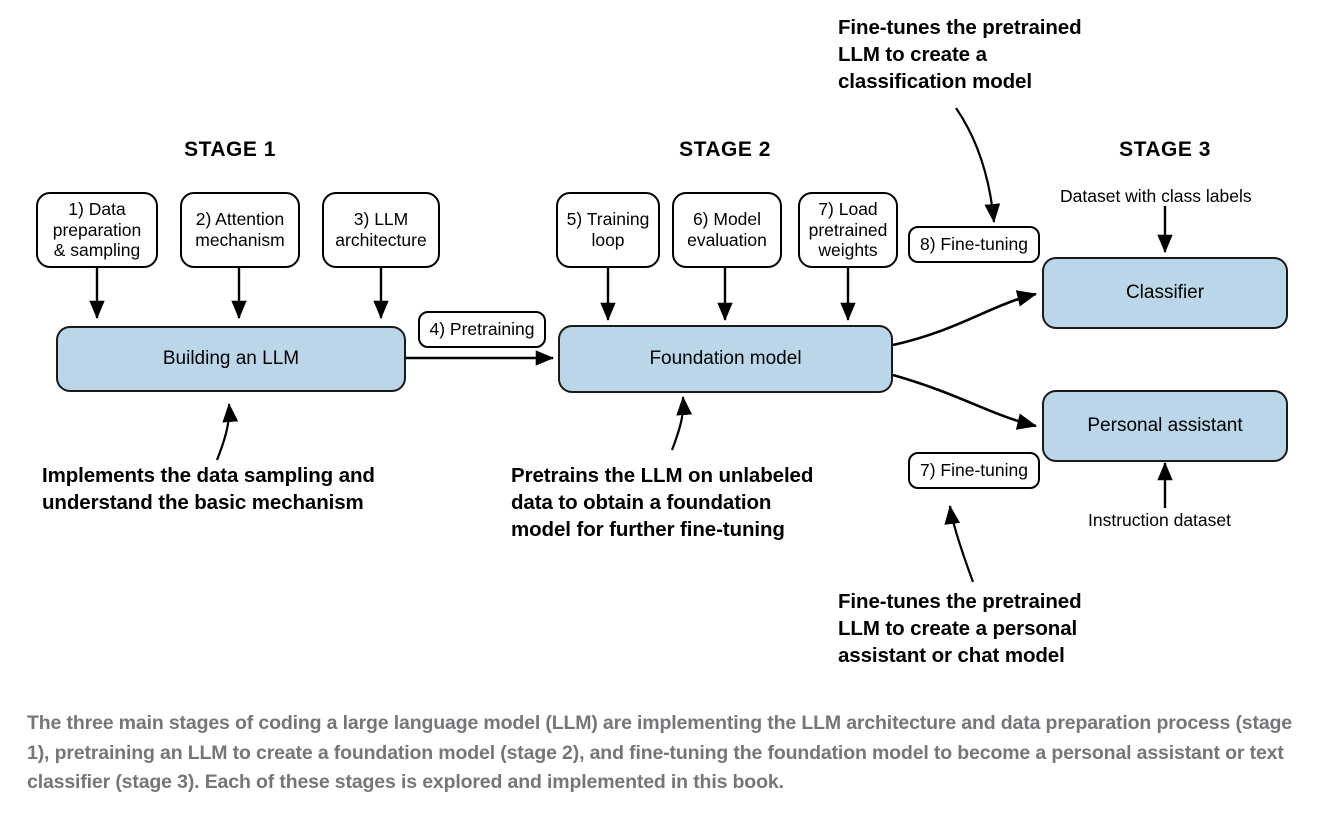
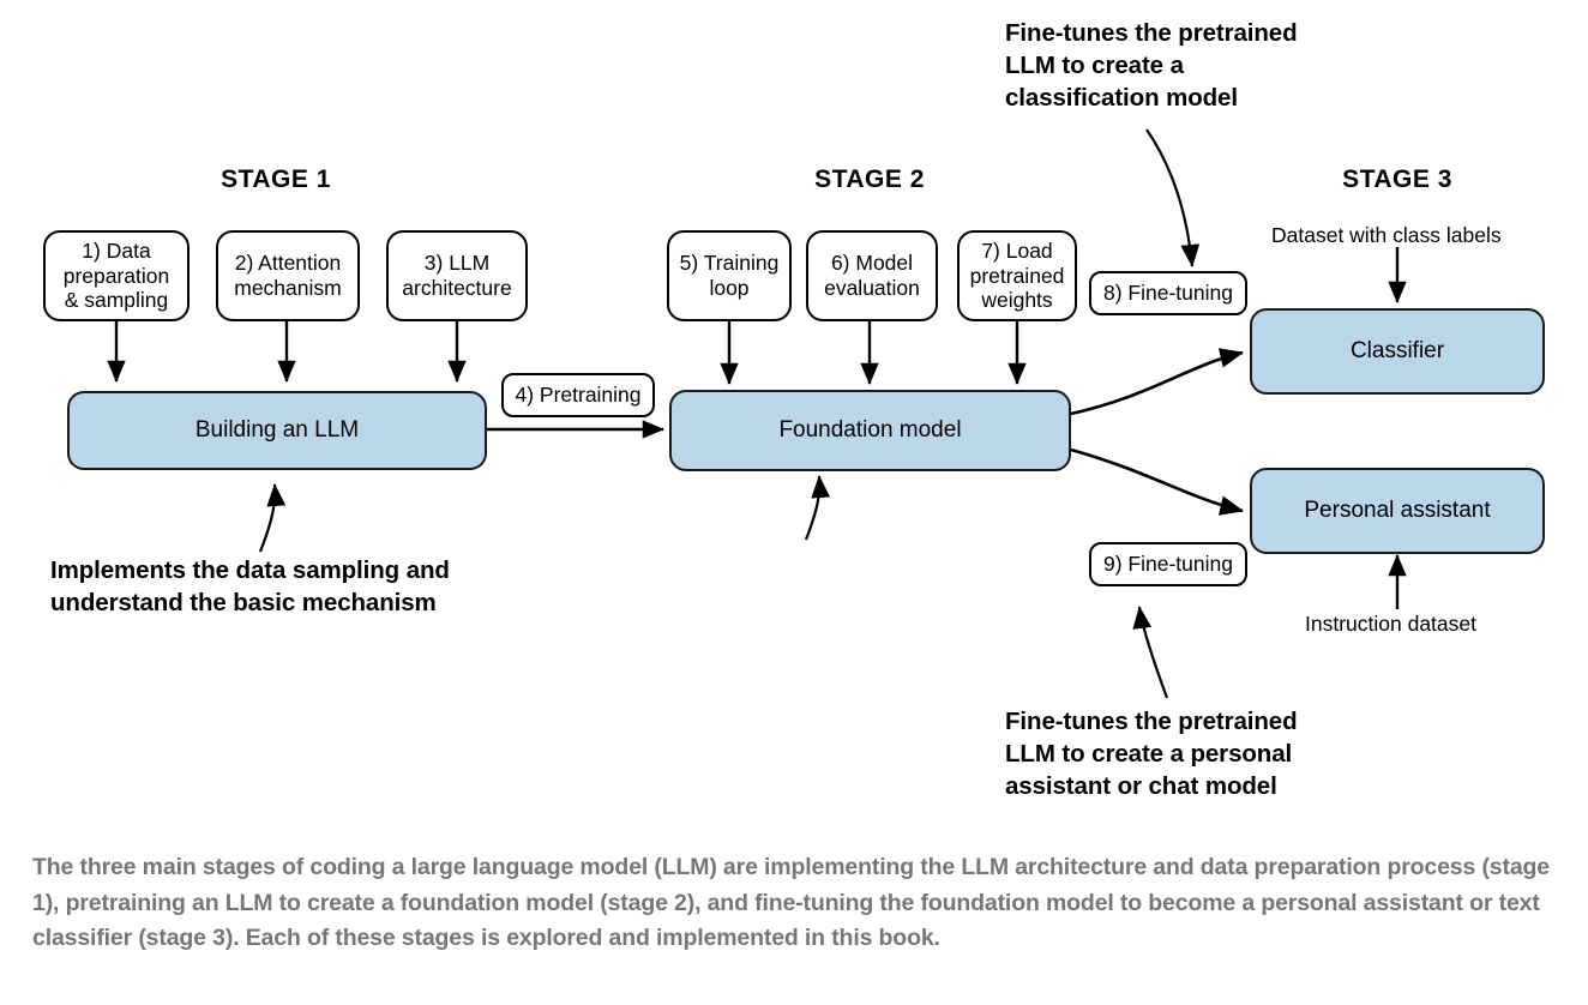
  STAGE 1
  STAGE 2
  STAGE 3
  1) Data
  preparation
  & sampling
  2) Attention
  mechanism
  3) LLM
  architecture
  Building an LLM
  4) Pretraining
  5) Training
  loop
  6) Model
  evaluation
  7) Load
  pretrained
  weights
  Foundation model
  8) Fine-tuning
- 7) Fine-tuning
+ 9) Fine-tuning
  Dataset with class labels
  Instruction dataset
  Classifier
  Personal assistant
  Fine-tunes the pretrained
  LLM to create a
  classification model
  Implements the data sampling and
  understand the basic mechanism
- Pretrains the LLM on unlabeled
- data to obtain a foundation
- model for further fine-tuning
  Fine-tunes the pretrained
  LLM to create a personal
  assistant or chat model
  The three main stages of coding a large language model (LLM) are implementing the LLM architecture and data preparation process (stage 1), pretraining an LLM to create a foundation model (stage 2), and fine-tuning the foundation model to become a personal assistant or text classifier (stage 3). Each of these stages is explored and implemented in this book.
